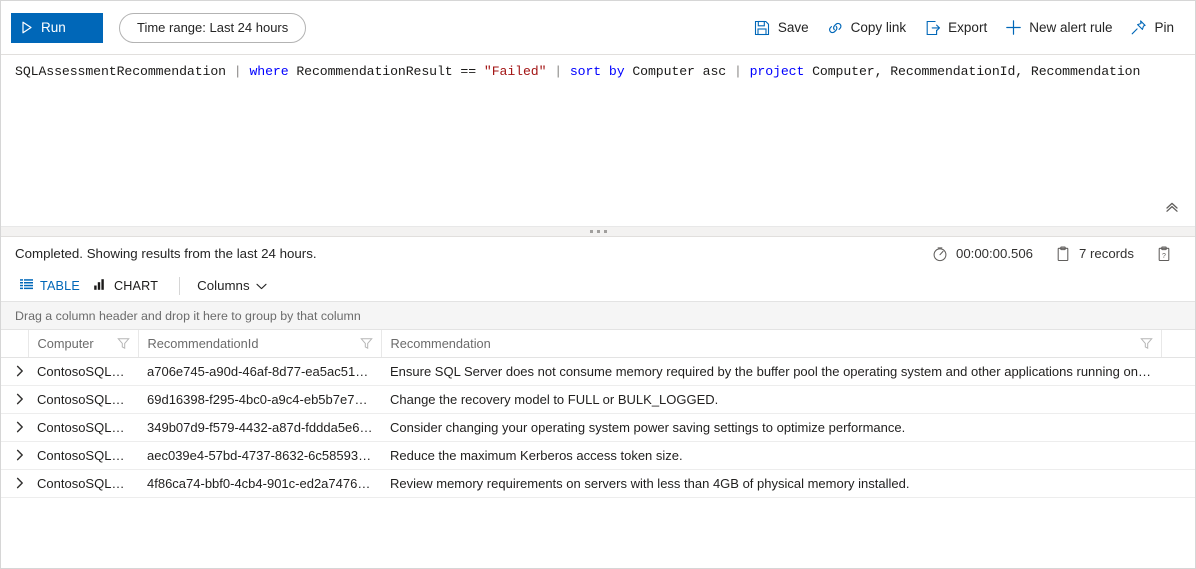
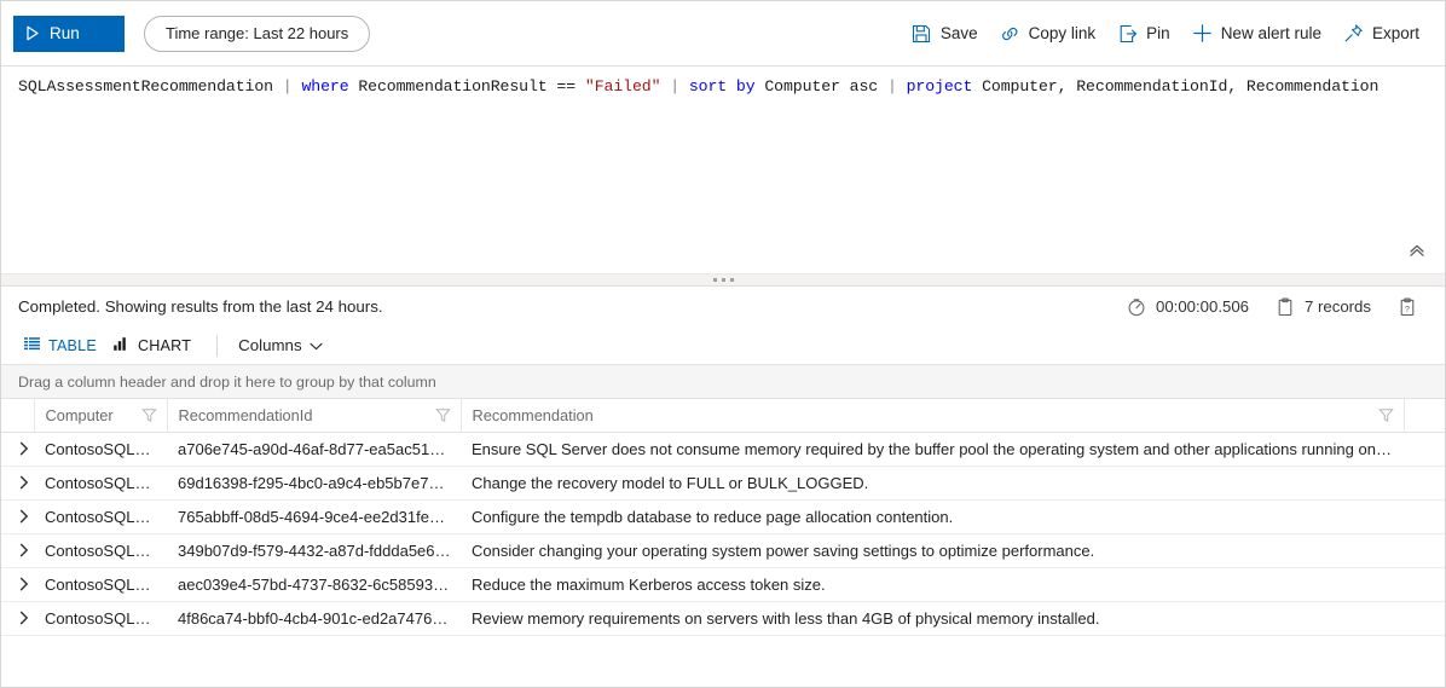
  Run
- Time range: Last 24 hours
+ Time range: Last 22 hours
  Save
  Copy link
- Export
+ Pin
  New alert rule
- Pin
+ Export
  SQLAssessmentRecommendation | where RecommendationResult == "Failed" | sort by Computer asc | project Computer, RecommendationId, Recommendation
  Completed. Showing results from the last 24 hours.
  00:00:00.506
  7 records
  TABLE
  CHART
  Columns
  Drag a column header and drop it here to group by that column
  	Computer	RecommendationId	Recommendation
  	ContosoSQLSrv1	a706e745-a90d-46af-8d77-ea5ac51a233	Ensure SQL Server does not consume memory required by the buffer pool the operating system and other applications running on the
  	ContosoSQLSrv1	69d16398-f295-4bc0-a9c4-eb5b7e7096.	Change the recovery model to FULL or BULK_LOGGED.
+ 	ContosoSQLSrv1	765abbff-08d5-4694-9ce4-ee2d31fe0dca	Configure the tempdb database to reduce page allocation contention.
  	ContosoSQLSrv1	349b07d9-f579-4432-a87d-fddda5e63c..	Consider changing your operating system power saving settings to optimize performance.
  	ContosoSQLSrv1	aec039e4-57bd-4737-8632-6c58593d4..	Reduce the maximum Kerberos access token size.
  	ContosoSQLSrv1	4f86ca74-bbf0-4cb4-901c-ed2a7476602	Review memory requirements on servers with less than 4GB of physical memory installed.
